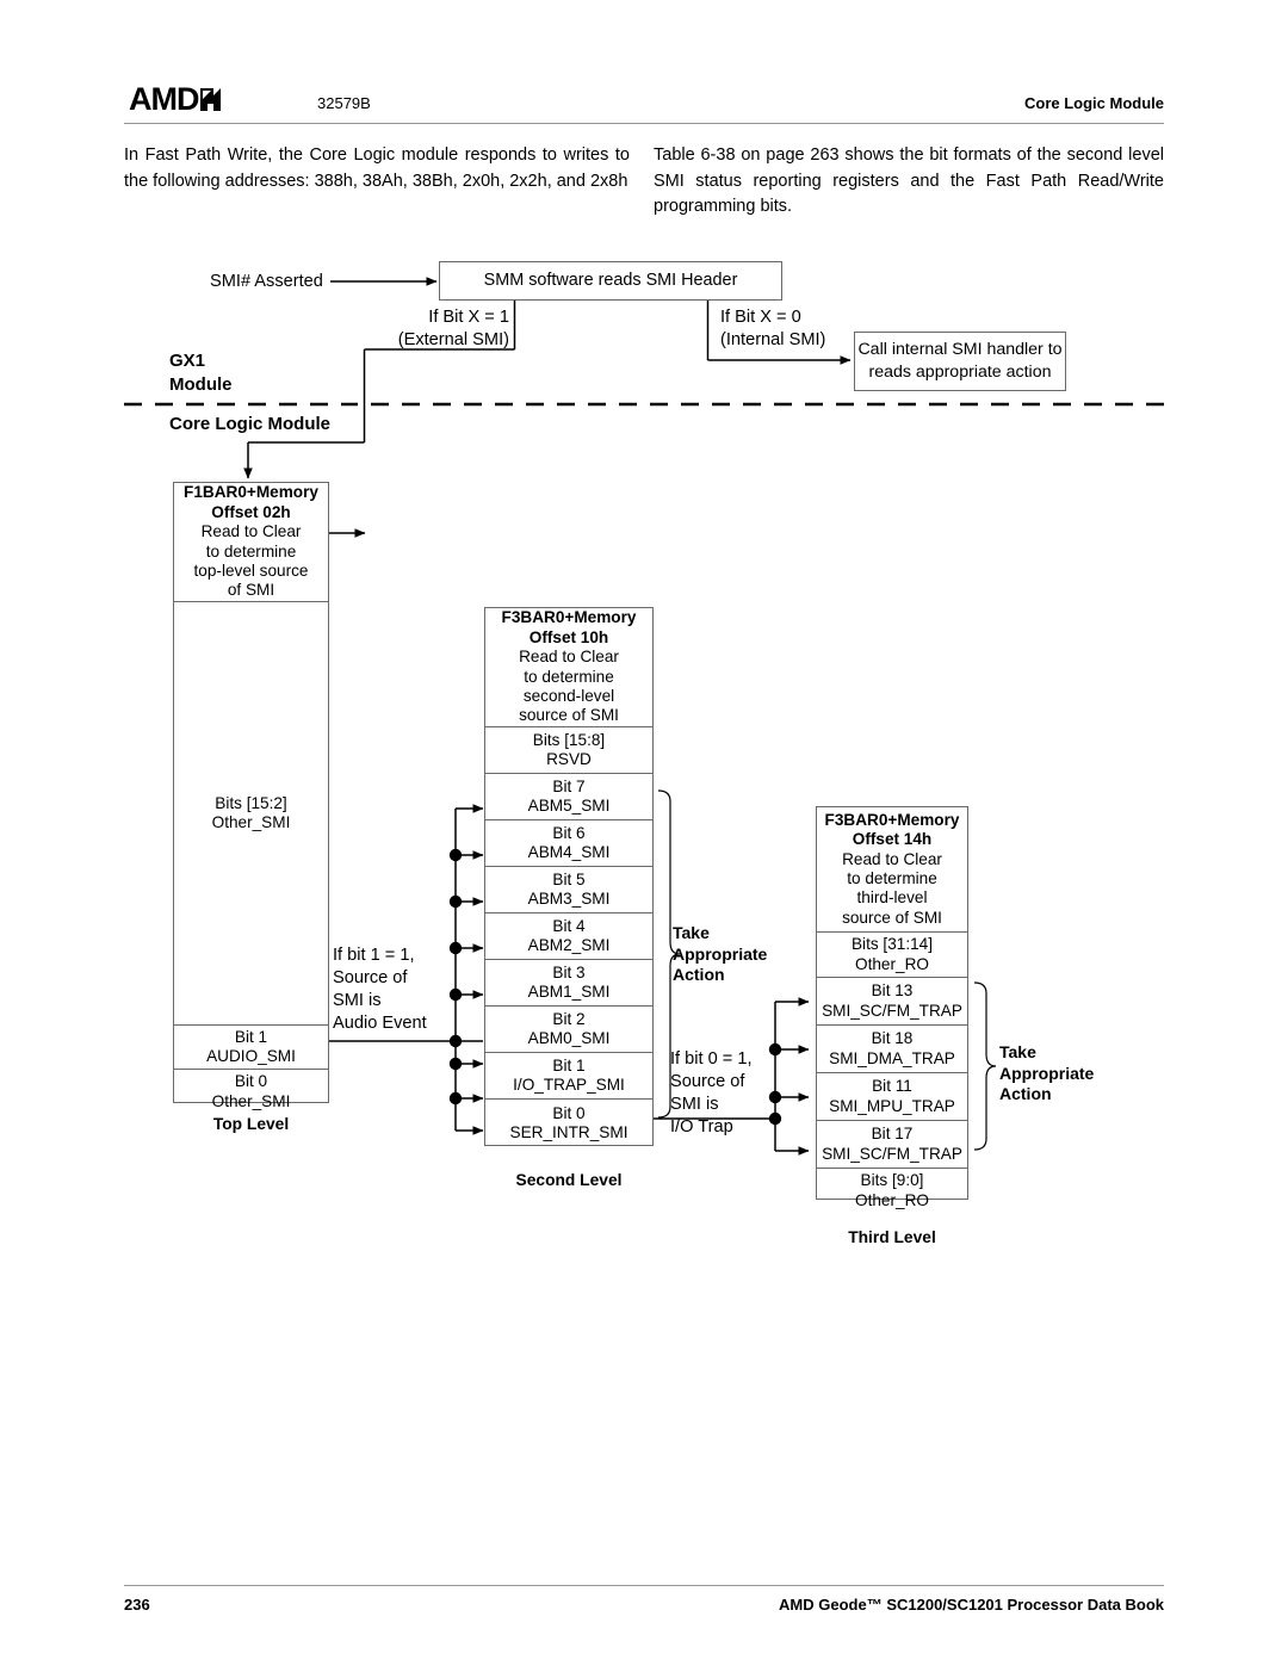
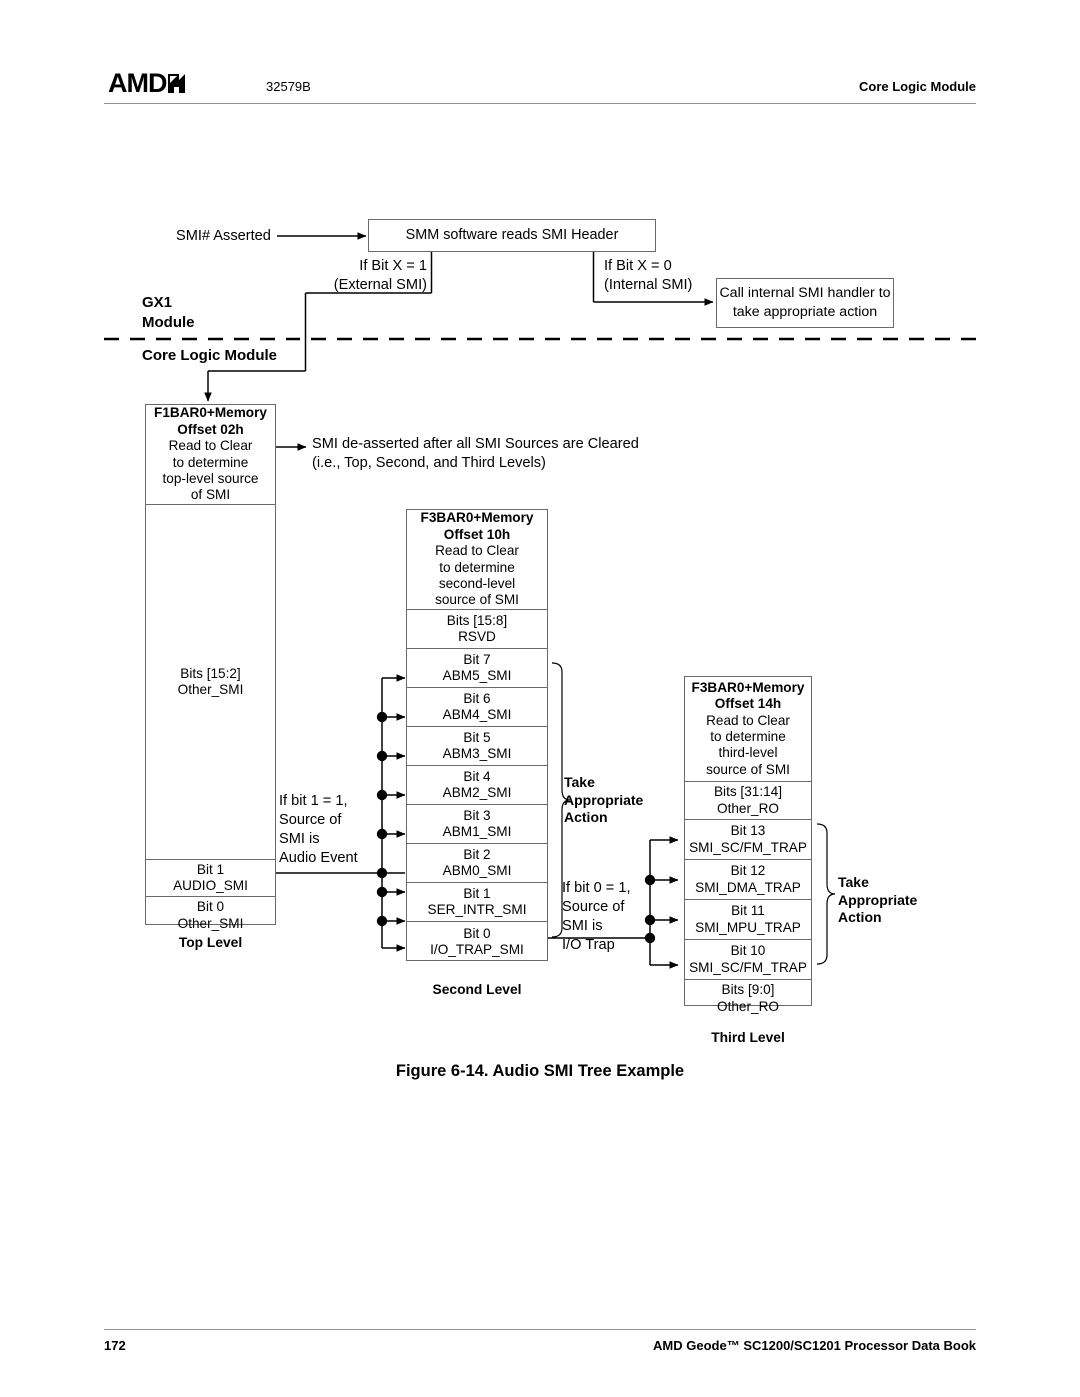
  AMD
  32579B
  Core Logic Module
- In Fast Path Write, the Core Logic module responds to writes to the following addresses: 388h, 38Ah, 38Bh, 2x0h, 2x2h, and 2x8h
- Table 6-38 on page 263 shows the bit formats of the second level SMI status reporting registers and the Fast Path Read/Write programming bits.
  SMI# Asserted
  SMM software reads SMI Header
  If Bit X = 1
  (External SMI)
  If Bit X = 0
  (Internal SMI)
- Call internal SMI handler to reads appropriate action
+ Call internal SMI handler to take appropriate action
  GX1
  Module
  Core Logic Module
+ SMI de-asserted after all SMI Sources are Cleared
+ (i.e., Top, Second, and Third Levels)
  F1BAR0+Memory
  Offset 02h
  Read to Clear
  to determine
  top-level source
  of SMI
  Bits [15:2]
  Other_SMI
  Bit 1
  AUDIO_SMI
  Bit 0
  Other_SMI
  Top Level
  If bit 1 = 1,
  Source of
  SMI is
  Audio Event
  F3BAR0+Memory
  Offset 10h
  Read to Clear
  to determine
  second-level
  source of SMI
  Bits [15:8]
  RSVD
  Bit 7
  ABM5_SMI
  Bit 6
  ABM4_SMI
  Bit 5
  ABM3_SMI
  Bit 4
  ABM2_SMI
  Bit 3
  ABM1_SMI
  Bit 2
  ABM0_SMI
  Bit 1
- I/O_TRAP_SMI
+ SER_INTR_SMI
  Bit 0
- SER_INTR_SMI
+ I/O_TRAP_SMI
  Second Level
  Take
  Appropriate
  Action
  If bit 0 = 1,
  Source of
  SMI is
  I/O Trap
  F3BAR0+Memory
  Offset 14h
  Read to Clear
  to determine
  third-level
  source of SMI
  Bits [31:14]
  Other_RO
  Bit 13
  SMI_SC/FM_TRAP
- Bit 18
+ Bit 12
  SMI_DMA_TRAP
  Bit 11
  SMI_MPU_TRAP
- Bit 17
+ Bit 10
  SMI_SC/FM_TRAP
  Bits [9:0]
  Other_RO
  Third Level
  Take
  Appropriate
  Action
+ Figure 6-14. Audio SMI Tree Example
- 236
+ 172
  AMD Geode™ SC1200/SC1201 Processor Data Book
